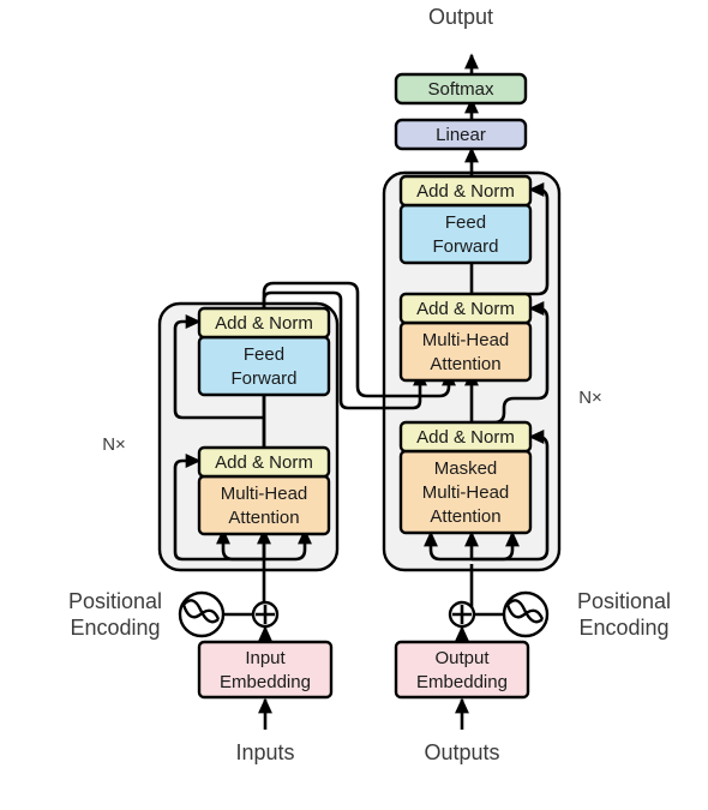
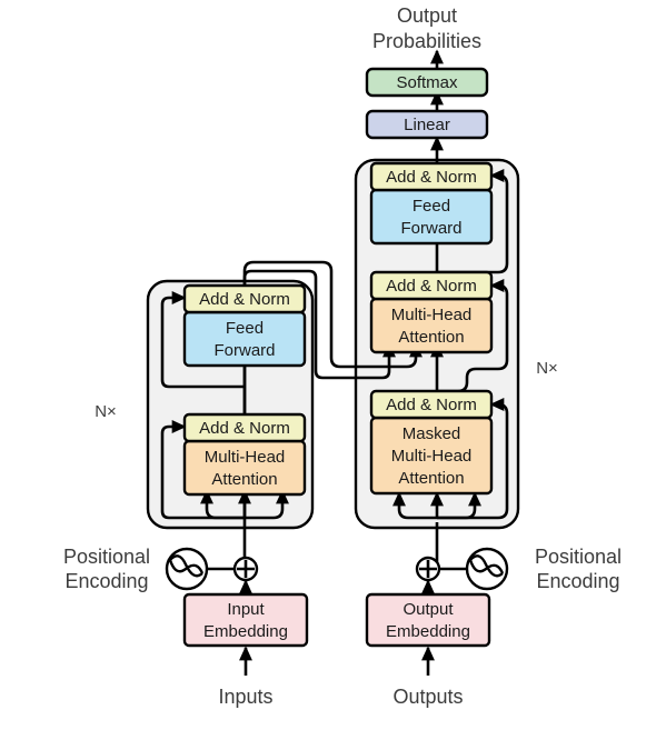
  Feed
  Forward
  Add & Norm
  Multi-Head
  Attention
  Add & Norm
  N×
  Feed
  Forward
  Add & Norm
  Multi-Head
  Attention
  Add & Norm
  Masked
  Multi-Head
  Attention
  Add & Norm
  N×
  Linear
  Softmax
  Output
+ Probabilities
  Input
  Embedding
  Positional
  Encoding
  Inputs
  Output
  Embedding
  Positional
  Encoding
  Outputs
